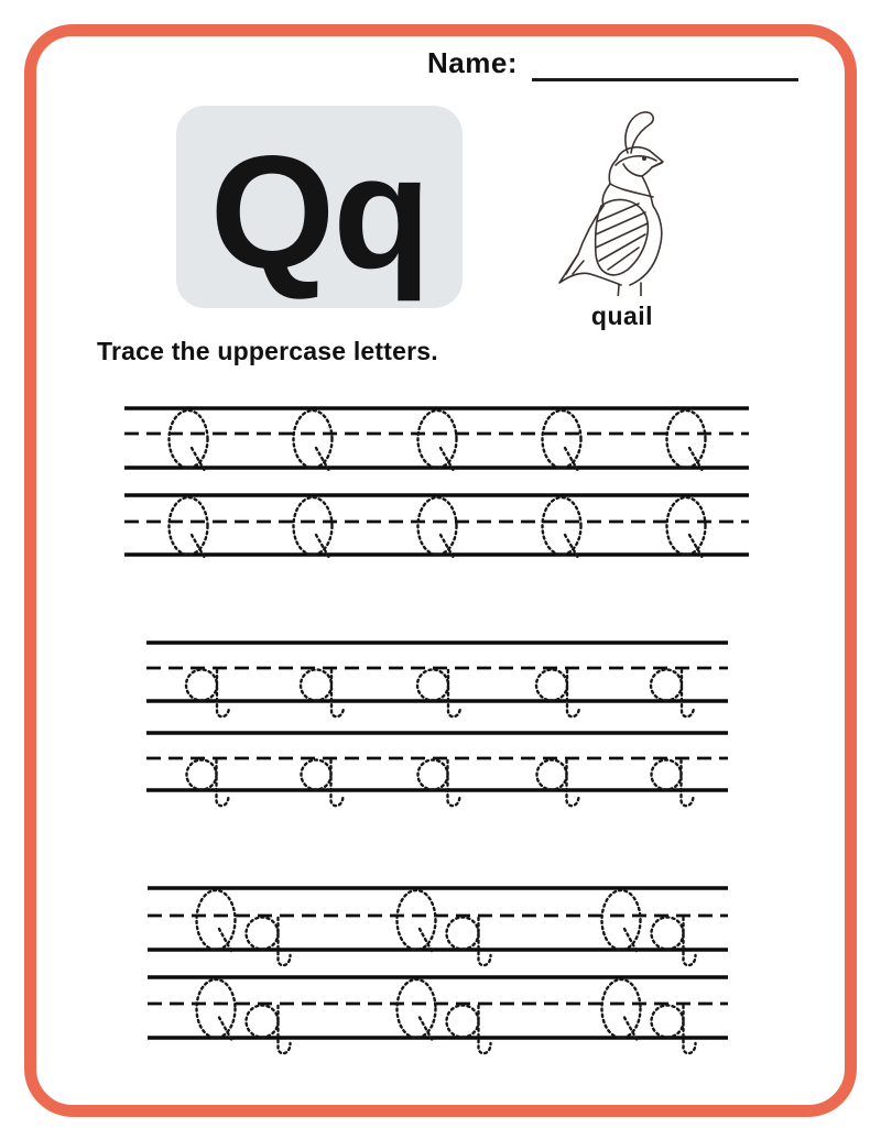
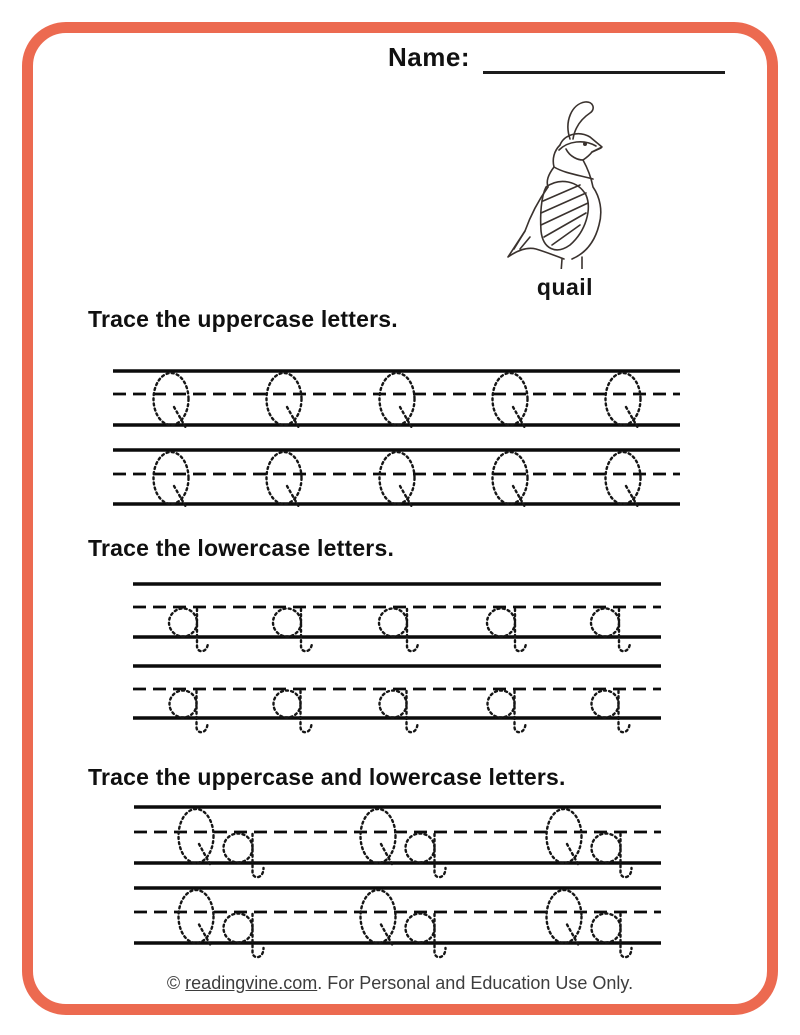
  Name:
- Qq
  quail
  Trace the uppercase letters.
+ Trace the lowercase letters.
+ Trace the uppercase and lowercase letters.
+ © readingvine.com. For Personal and Education Use Only.
